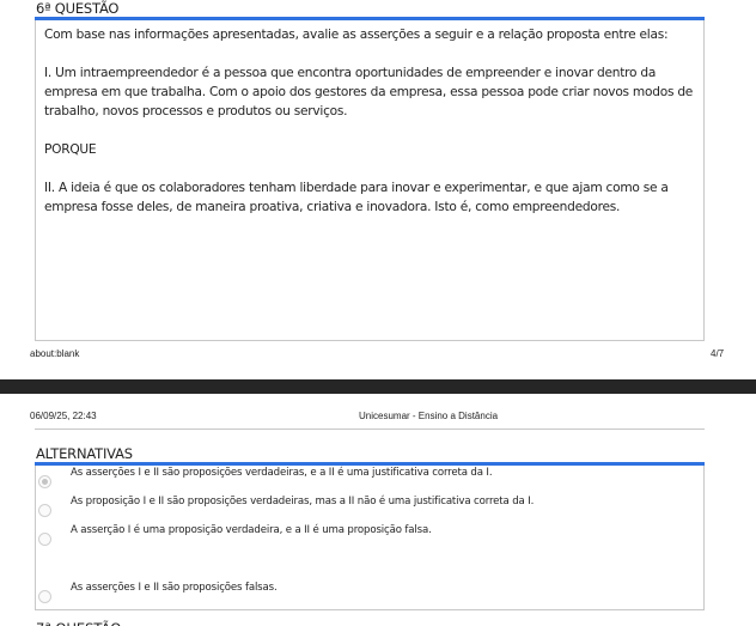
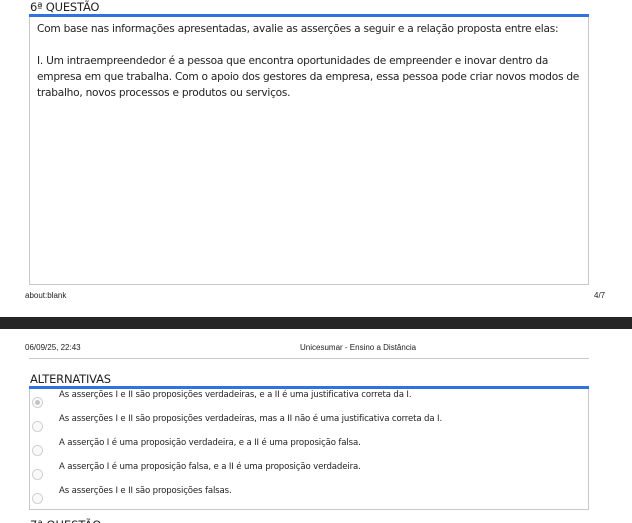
  6ª QUESTÃO
  Com base nas informações apresentadas, avalie as asserções a seguir e a relação proposta entre elas:
  I. Um intraempreendedor é a pessoa que encontra oportunidades de empreender e inovar dentro da empresa em que trabalha. Com o apoio dos gestores da empresa, essa pessoa pode criar novos modos de trabalho, novos processos e produtos ou serviços.
- PORQUE
- II. A ideia é que os colaboradores tenham liberdade para inovar e experimentar, e que ajam como se a empresa fosse deles, de maneira proativa, criativa e inovadora. Isto é, como empreendedores.
  about:blank
  4/7
  06/09/25, 22:43
  Unicesumar - Ensino a Distância
  ALTERNATIVAS
  As asserções I e II são proposições verdadeiras, e a II é uma justificativa correta da I.
- As proposição I e II são proposições verdadeiras, mas a II não é uma justificativa correta da I.
+ As asserções I e II são proposições verdadeiras, mas a II não é uma justificativa correta da I.
  A asserção I é uma proposição verdadeira, e a II é uma proposição falsa.
+ A asserção I é uma proposição falsa, e a II é uma proposição verdadeira.
  As asserções I e II são proposições falsas.
